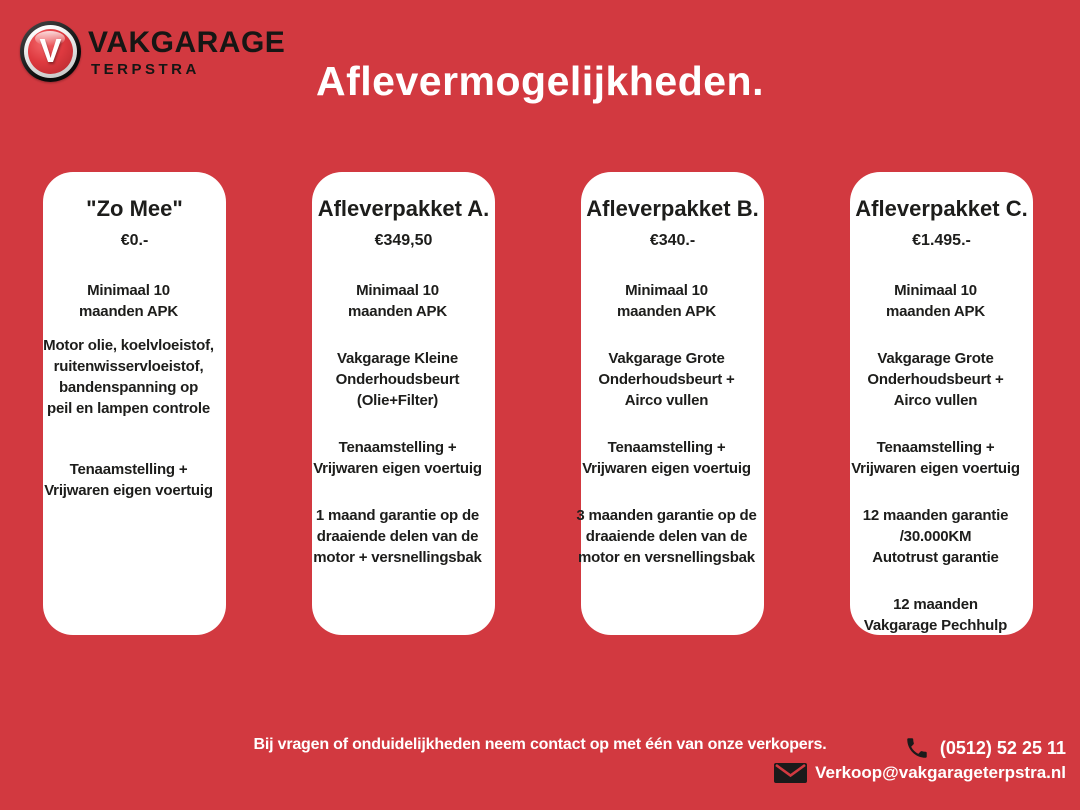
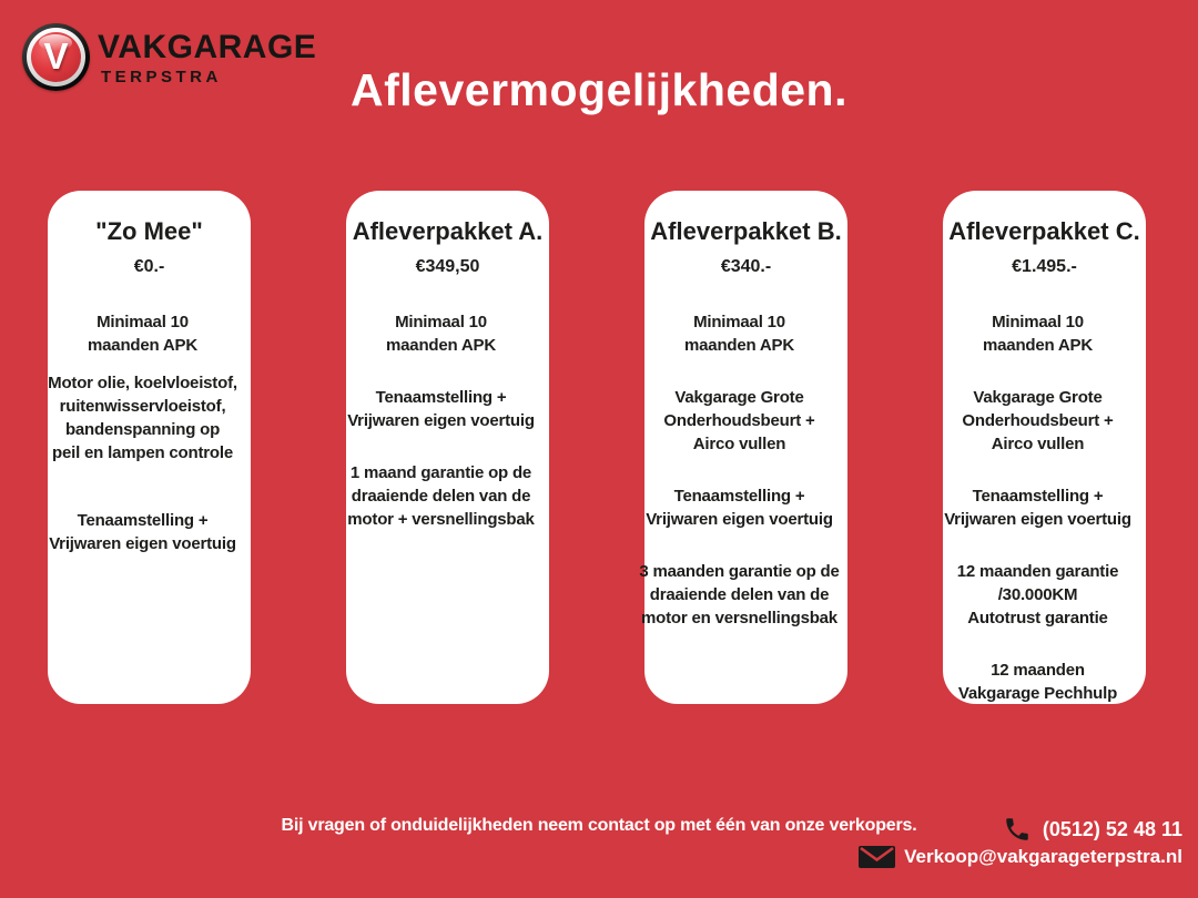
  V
  VAKGARAGE
  TERPSTRA
  Aflevermogelijkheden.
  "Zo Mee"
  €0.-
  Minimaal 10
  maanden APK
  Motor olie, koelvloeistof,
  ruitenwisservloeistof,
  bandenspanning op
  peil en lampen controle
  Tenaamstelling +
  Vrijwaren eigen voertuig
  Afleverpakket A.
  €349,50
  Minimaal 10
  maanden APK
- Vakgarage Kleine
- Onderhoudsbeurt
- (Olie+Filter)
  Tenaamstelling +
  Vrijwaren eigen voertuig
  1 maand garantie op de
  draaiende delen van de
  motor + versnellingsbak
  Afleverpakket B.
  €340.-
  Minimaal 10
  maanden APK
  Vakgarage Grote
  Onderhoudsbeurt +
  Airco vullen
  Tenaamstelling +
  Vrijwaren eigen voertuig
  3 maanden garantie op de
  draaiende delen van de
  motor en versnellingsbak
  Afleverpakket C.
  €1.495.-
  Minimaal 10
  maanden APK
  Vakgarage Grote
  Onderhoudsbeurt +
  Airco vullen
  Tenaamstelling +
  Vrijwaren eigen voertuig
  12 maanden garantie
  /30.000KM
  Autotrust garantie
  12 maanden
  Vakgarage Pechhulp
  Bij vragen of onduidelijkheden neem contact op met één van onze verkopers.
- (0512) 52 25 11
+ (0512) 52 48 11
  Verkoop@vakgarageterpstra.nl
